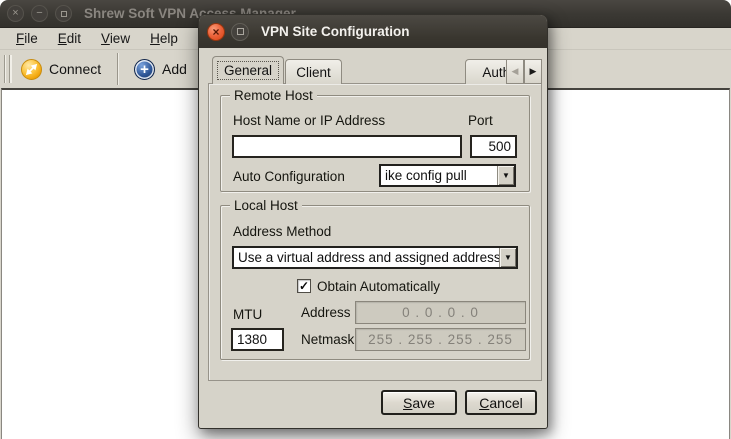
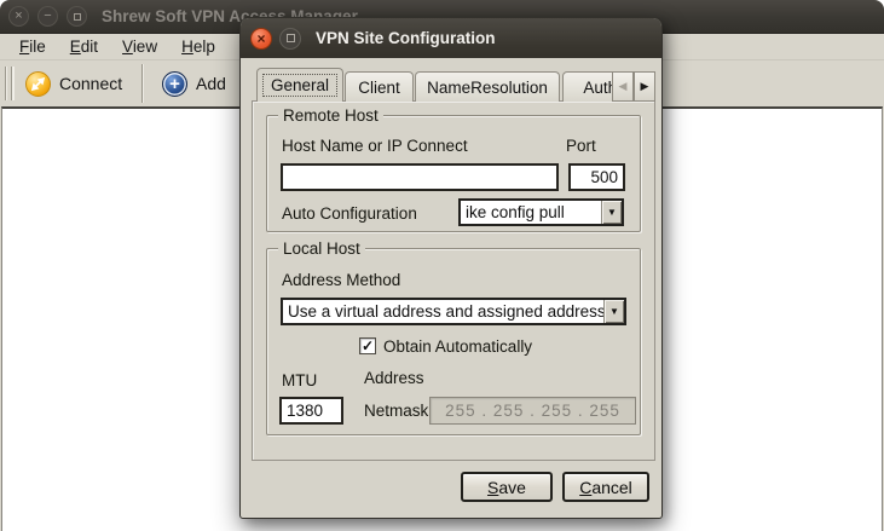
  ×
  −
  File
  Edit
  View
  Help
  Connect
  +
  Add
  ×
  VPN Site Configuration
  General
  Client
+ NameResolution
  ◀
  ▶
  Remote Host
- Host Name or IP Address
+ Host Name or IP Connect
  Port
  500
  Auto Configuration
  ike config pull
  ▼
  Local Host
  Address Method
  Use a virtual address and assigned address
  ▼
  ✓
  Obtain Automatically
  MTU
  Address
- 0 . 0 . 0 . 0
  1380
  Netmask
  255 . 255 . 255 . 255
  S
  ave
  C
  ancel
